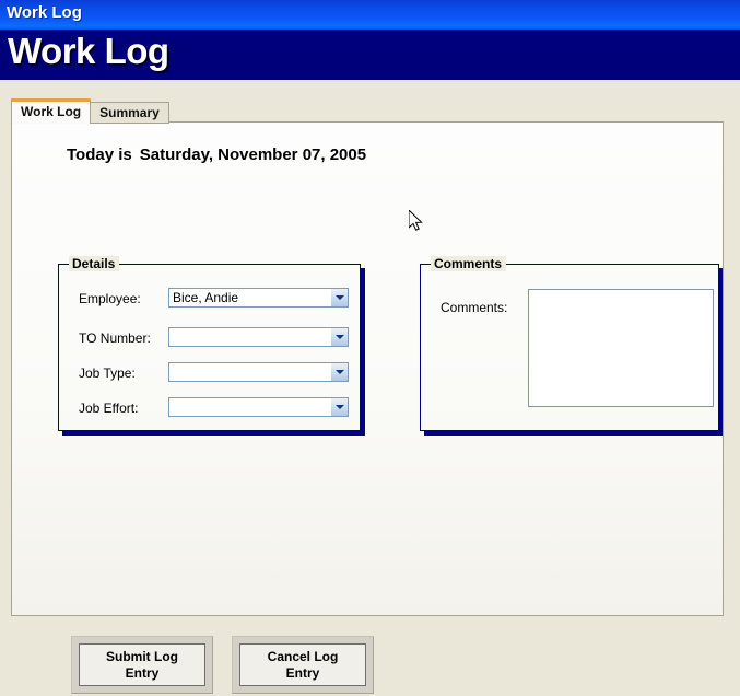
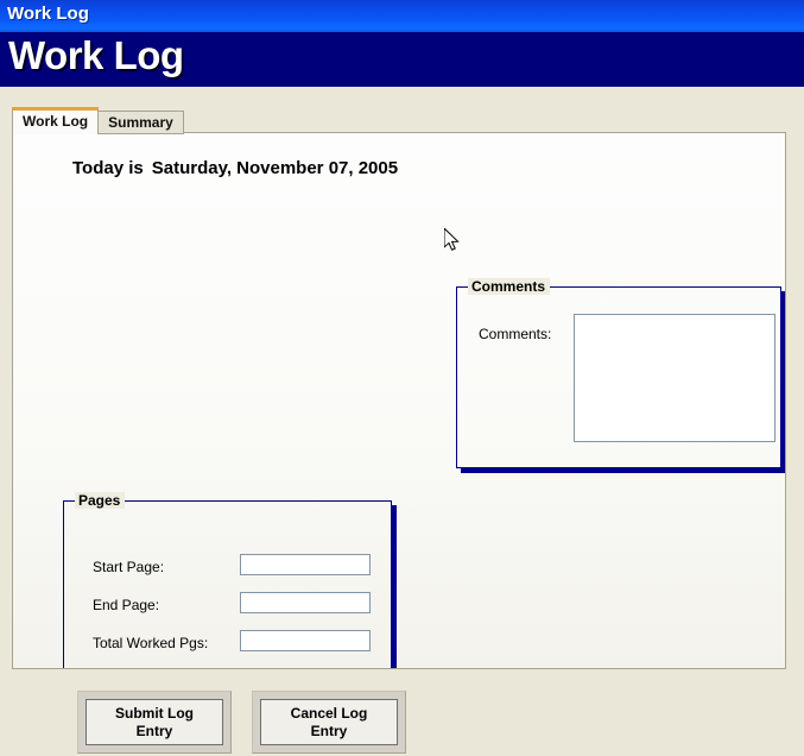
  Work Log
  Work Log
  Work Log Summary
  Today is Saturday, November 07, 2005
- Details
- Employee:
- Bice, Andie
- TO Number:
- Job Type:
- Job Effort:
  Comments
  Comments:
+ Pages
+ Start Page:
+ End Page:
+ Total Worked Pgs:
  Submit Log
  Entry
  Cancel Log
  Entry
